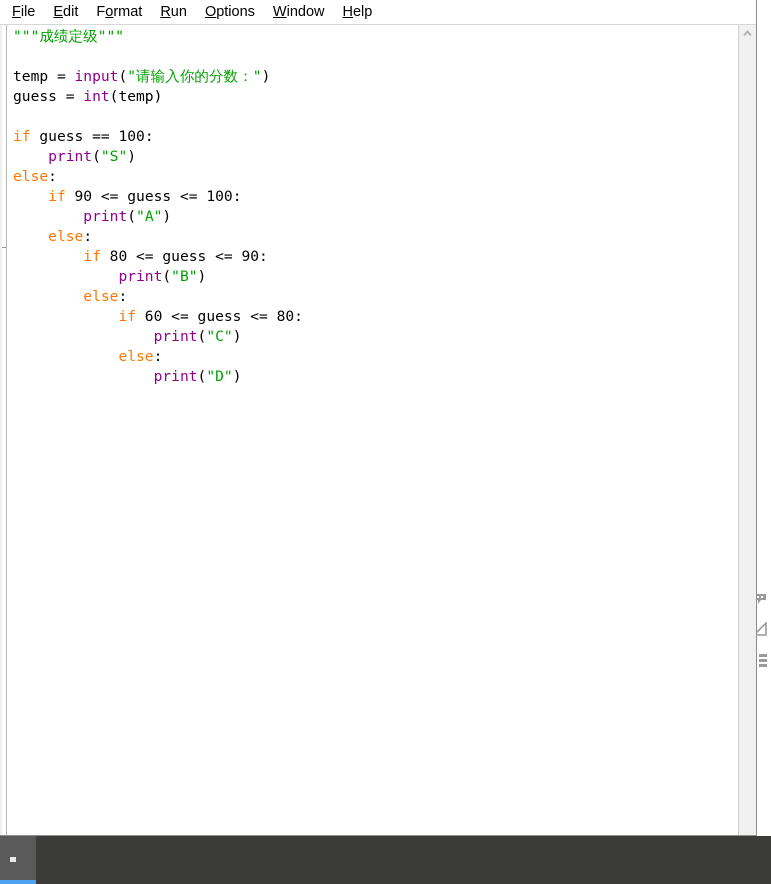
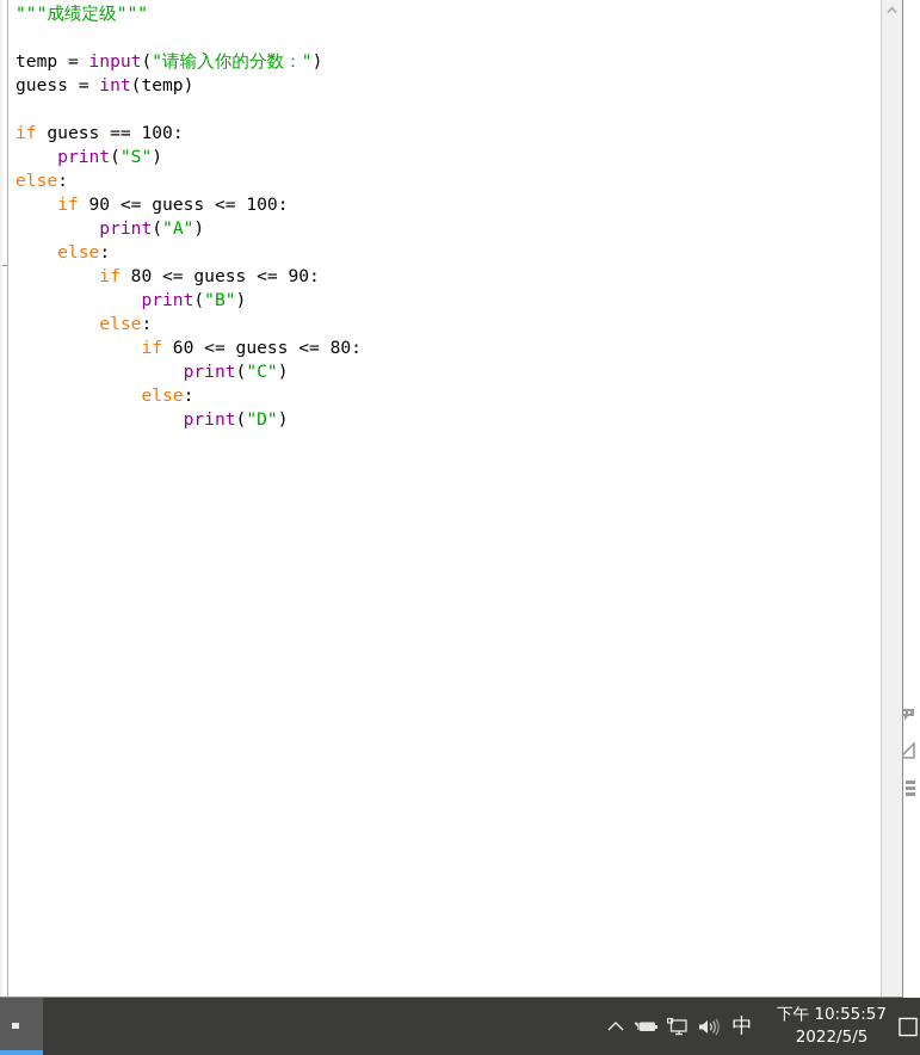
- File
- Edit
- Format
- Run
- Options
- Window
- Help
  """成绩定级""" temp = input("请输入你的分数：") guess = int(temp) if guess == 100: print("S") else: if 90 <= guess <= 100: print("A") else: if 80 <= guess <= 90: print("B") else: if 60 <= guess <= 80: print("C") else: print("D")
+ 中
+ 下午 10:55:57
+ 2022/5/5
